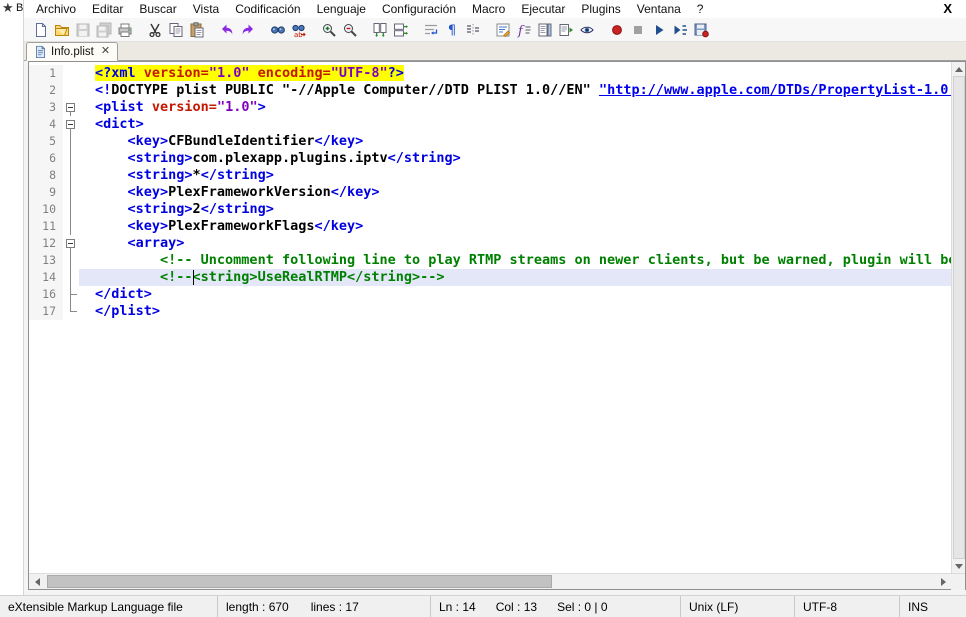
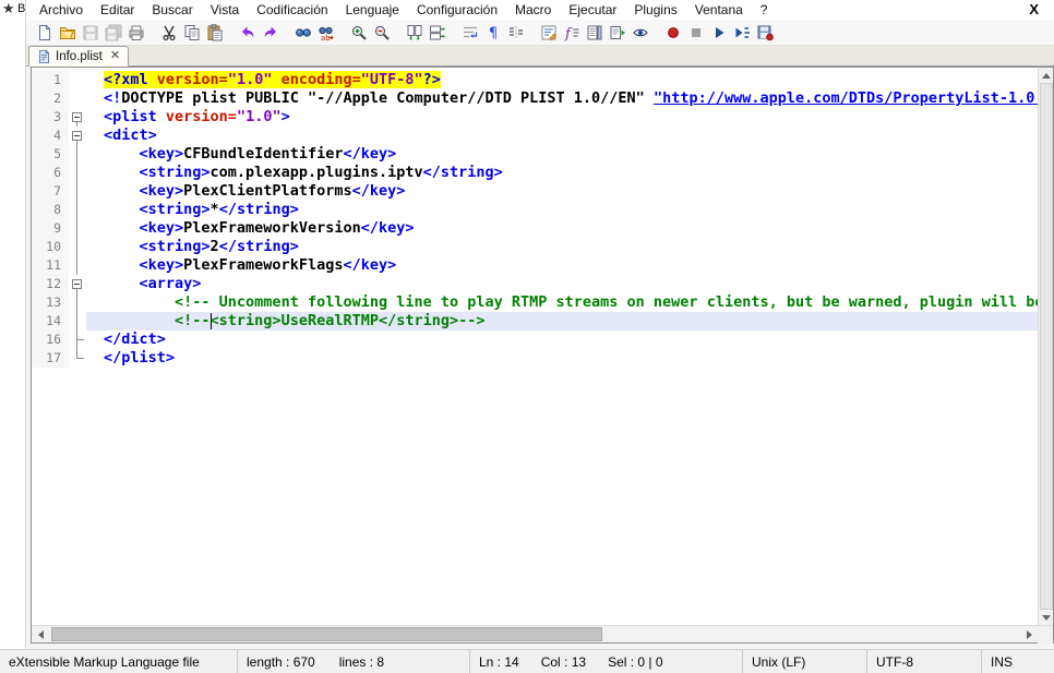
  ★
  B
  Archivo
  Editar
  Buscar
  Vista
  Codificación
  Lenguaje
  Configuración
  Macro
  Ejecutar
  Plugins
  Ventana
  ?
  X
  ab
  ¶
  f
  Info.plist
  ✕
  1
  <?xml version="1.0" encoding="UTF-8"?>
  2
  <!DOCTYPE plist PUBLIC "-//Apple Computer//DTD PLIST 1.0//EN" "http://www.apple.com/DTDs/PropertyList-1.0
  3
  <plist version="1.0">
  4
  <dict>
  5
  <key>CFBundleIdentifier</key>
  6
  <string>com.plexapp.plugins.iptv</string>
+ 7
+ <key>PlexClientPlatforms</key>
  8
  <string>*</string>
  9
  <key>PlexFrameworkVersion</key>
  10
  <string>2</string>
  11
  <key>PlexFrameworkFlags</key>
  12
  <array>
  13
  <!-- Uncomment following line to play RTMP streams on newer clients, but be warned, plugin will b
  14
  <!--<string>UseRealRTMP</string>-->
  16
  </dict>
  17
  </plist>
  eXtensible Markup Language file
  length : 670
- lines : 17
+ lines : 8
  Ln : 14
  Col : 13
  Sel : 0 | 0
  Unix (LF)
  UTF-8
  INS
